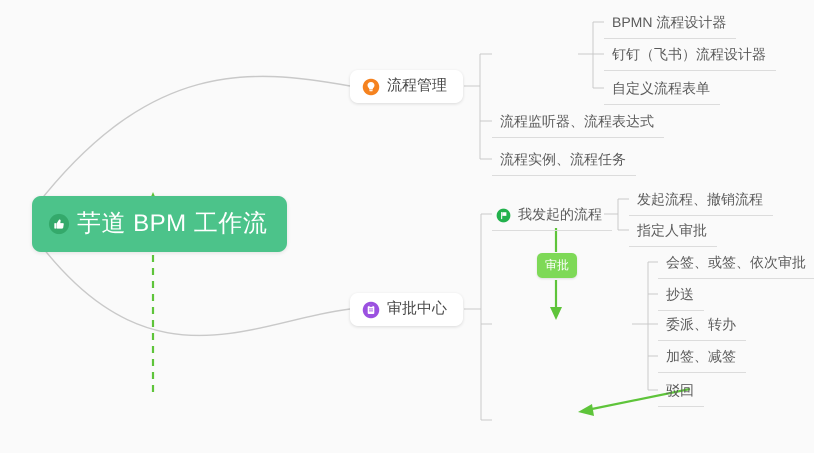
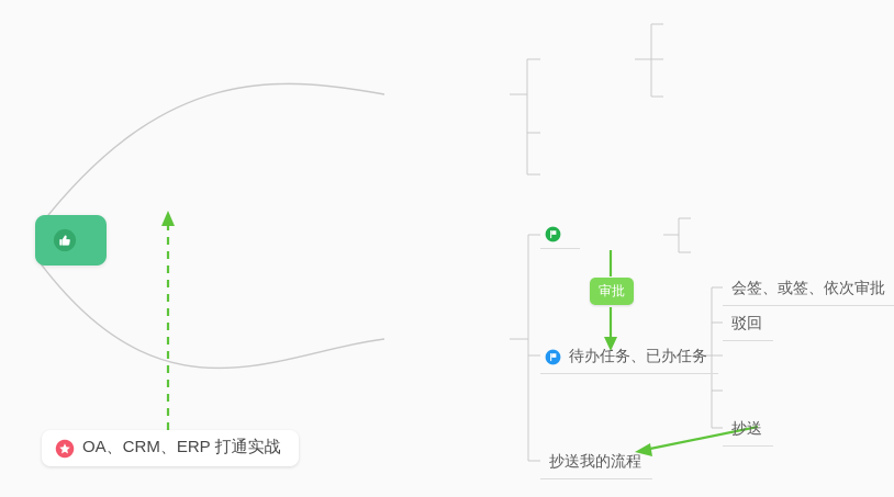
- 芋道 BPM 工作流
- 流程管理
- BPMN 流程设计器
- 钉钉（飞书）流程设计器
- 自定义流程表单
- 流程监听器、流程表达式
- 流程实例、流程任务
- 审批中心
- 我发起的流程
- 发起流程、撤销流程
- 指定人审批
  审批
+ 待办任务、已办任务
  会签、或签、依次审批
- 抄送
+ 驳回
- 委派、转办
- 加签、减签
- 驳回
+ 抄送
+ 抄送我的流程
+ OA、CRM、ERP 打通实战
